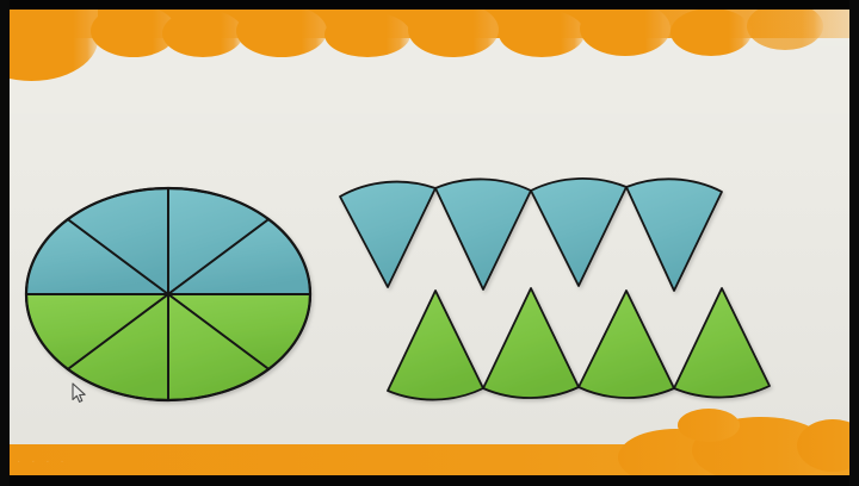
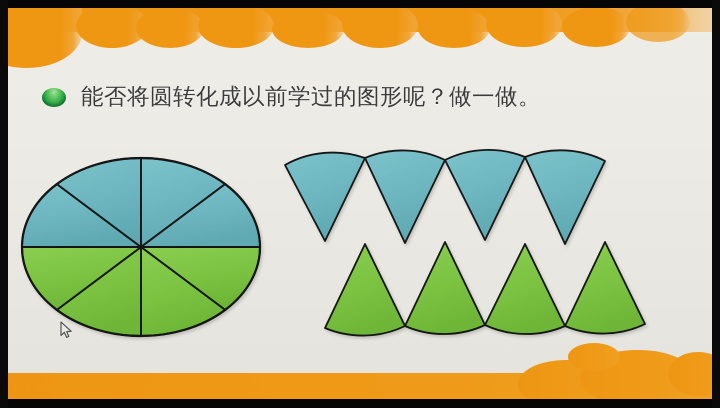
+ 能否将圆转化成以前学过的图形呢？做一做。
  · · · ·
